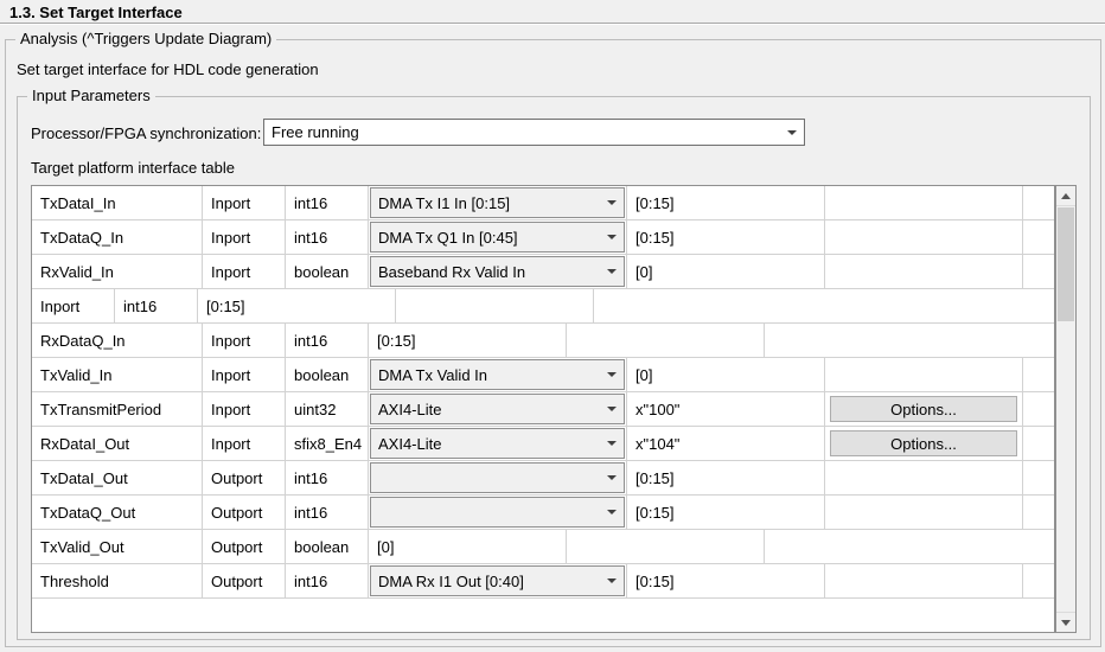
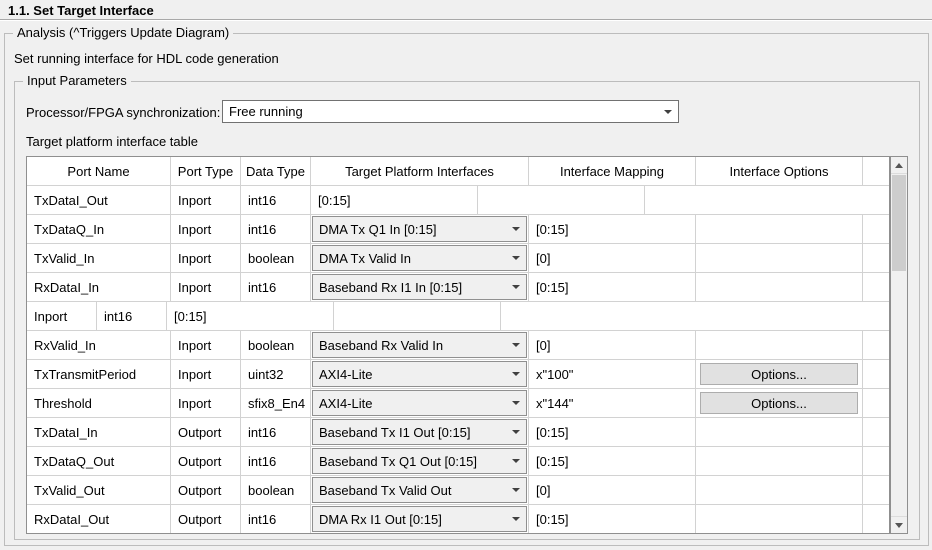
- 1.3. Set Target Interface
+ 1.1. Set Target Interface
  Analysis (^Triggers Update Diagram)
  Input Parameters
- Set target interface for HDL code generation
+ Set running interface for HDL code generation
  Processor/FPGA synchronization:
  Free running
  Target platform interface table
+ Port Name
+ Port Type
+ Data Type
+ Target Platform Interfaces
+ Interface Mapping
+ Interface Options
- TxDataI_In
+ TxDataI_Out
  Inport
  int16
- DMA Tx I1 In [0:15]
  [0:15]
  TxDataQ_In
  Inport
  int16
- DMA Tx Q1 In [0:45]
+ DMA Tx Q1 In [0:15]
  [0:15]
- RxValid_In
+ TxValid_In
  Inport
  boolean
- Baseband Rx Valid In
+ DMA Tx Valid In
  [0]
+ RxDataI_In
  Inport
  int16
+ Baseband Rx I1 In [0:15]
  [0:15]
- RxDataQ_In
  Inport
  int16
  [0:15]
- TxValid_In
+ RxValid_In
  Inport
  boolean
- DMA Tx Valid In
+ Baseband Rx Valid In
  [0]
  TxTransmitPeriod
  Inport
  uint32
  AXI4-Lite
  x"100"
  Options...
- RxDataI_Out
+ Threshold
  Inport
  sfix8_En4
  AXI4-Lite
- x"104"
+ x"144"
  Options...
- TxDataI_Out
+ TxDataI_In
  Outport
  int16
+ Baseband Tx I1 Out [0:15]
  [0:15]
  TxDataQ_Out
  Outport
  int16
+ Baseband Tx Q1 Out [0:15]
  [0:15]
  TxValid_Out
  Outport
  boolean
+ Baseband Tx Valid Out
  [0]
- Threshold
+ RxDataI_Out
  Outport
  int16
- DMA Rx I1 Out [0:40]
+ DMA Rx I1 Out [0:15]
  [0:15]
